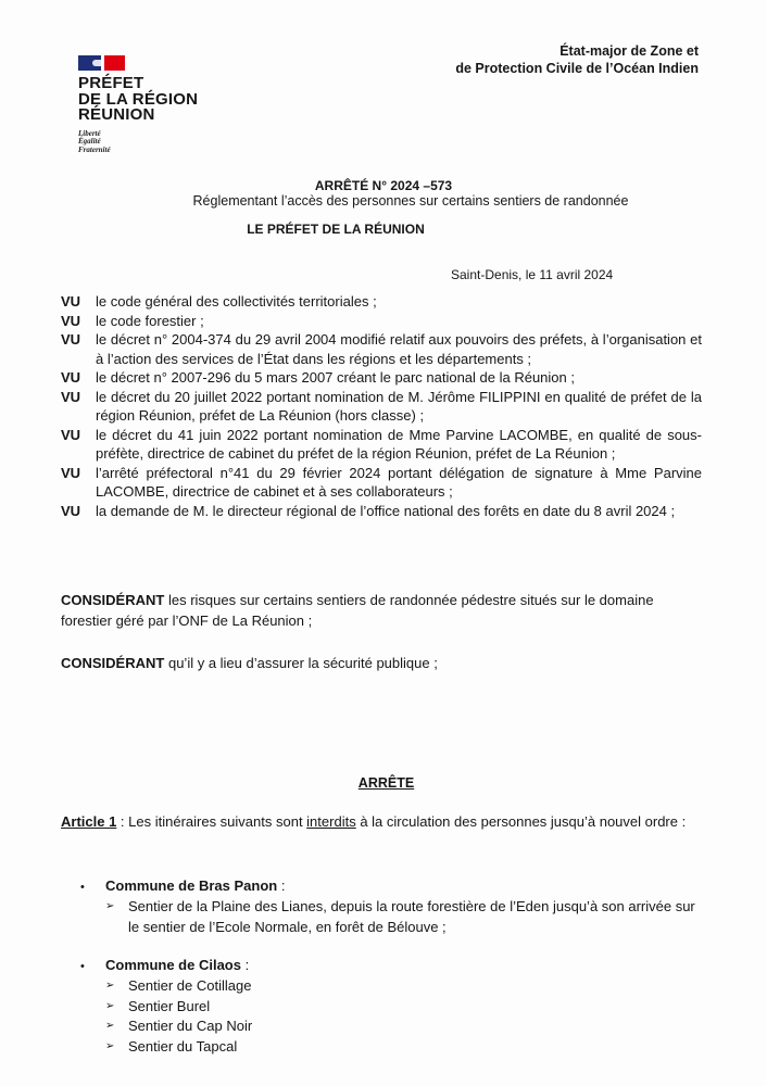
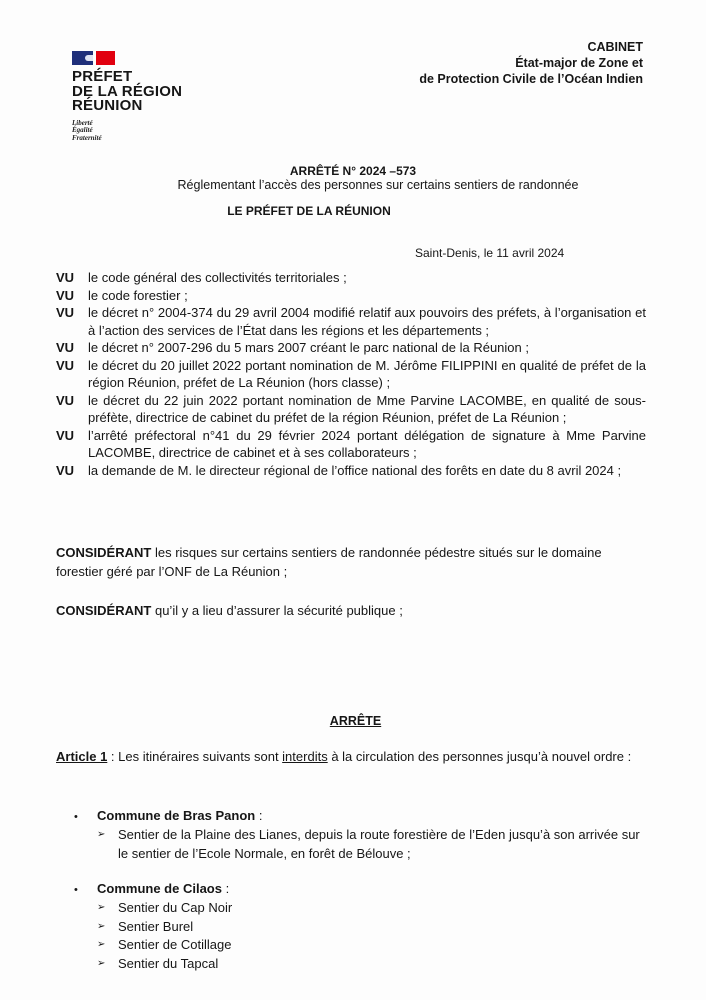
  PRÉFET
  DE LA RÉGION
  RÉUNION
  Liberté
  Égalité
  Fraternité
+ CABINET
  État-major de Zone et
  de Protection Civile de l’Océan Indien
  ARRÊTÉ N° 2024 –573
  Réglementant l’accès des personnes sur certains sentiers de randonnée
  LE PRÉFET DE LA RÉUNION
  Saint-Denis, le 11 avril 2024
  VU
  le code général des collectivités territoriales ;
  VU
  le code forestier ;
  VU
  le décret n° 2004-374 du 29 avril 2004 modifié relatif aux pouvoirs des préfets, à l’organisation et à l’action des services de l’État dans les régions et les départements ;
  VU
  le décret n° 2007-296 du 5 mars 2007 créant le parc national de la Réunion ;
  VU
  le décret du 20 juillet 2022 portant nomination de M. Jérôme FILIPPINI en qualité de préfet de la région Réunion, préfet de La Réunion (hors classe) ;
  VU
- le décret du 41 juin 2022 portant nomination de Mme Parvine LACOMBE, en qualité de sous-préfète, directrice de cabinet du préfet de la région Réunion, préfet de La Réunion ;
+ le décret du 22 juin 2022 portant nomination de Mme Parvine LACOMBE, en qualité de sous-préfète, directrice de cabinet du préfet de la région Réunion, préfet de La Réunion ;
  VU
  l’arrêté préfectoral n°41 du 29 février 2024 portant délégation de signature à Mme Parvine LACOMBE, directrice de cabinet et à ses collaborateurs ;
  VU
  la demande de M. le directeur régional de l’office national des forêts en date du 8 avril 2024 ;
  CONSIDÉRANT les risques sur certains sentiers de randonnée pédestre situés sur le domaine forestier géré par l’ONF de La Réunion ;
  CONSIDÉRANT qu’il y a lieu d’assurer la sécurité publique ;
  ARRÊTE
  Article 1 : Les itinéraires suivants sont interdits à la circulation des personnes jusqu’à nouvel ordre :
  • Commune de Bras Panon :
  ➢
  Sentier de la Plaine des Lianes, depuis la route forestière de l’Eden jusqu’à son arrivée sur le sentier de l’Ecole Normale, en forêt de Bélouve ;
  • Commune de Cilaos :
  ➢
- Sentier de Cotillage
+ Sentier du Cap Noir
  ➢
  Sentier Burel
  ➢
- Sentier du Cap Noir
+ Sentier de Cotillage
  ➢
  Sentier du Tapcal
